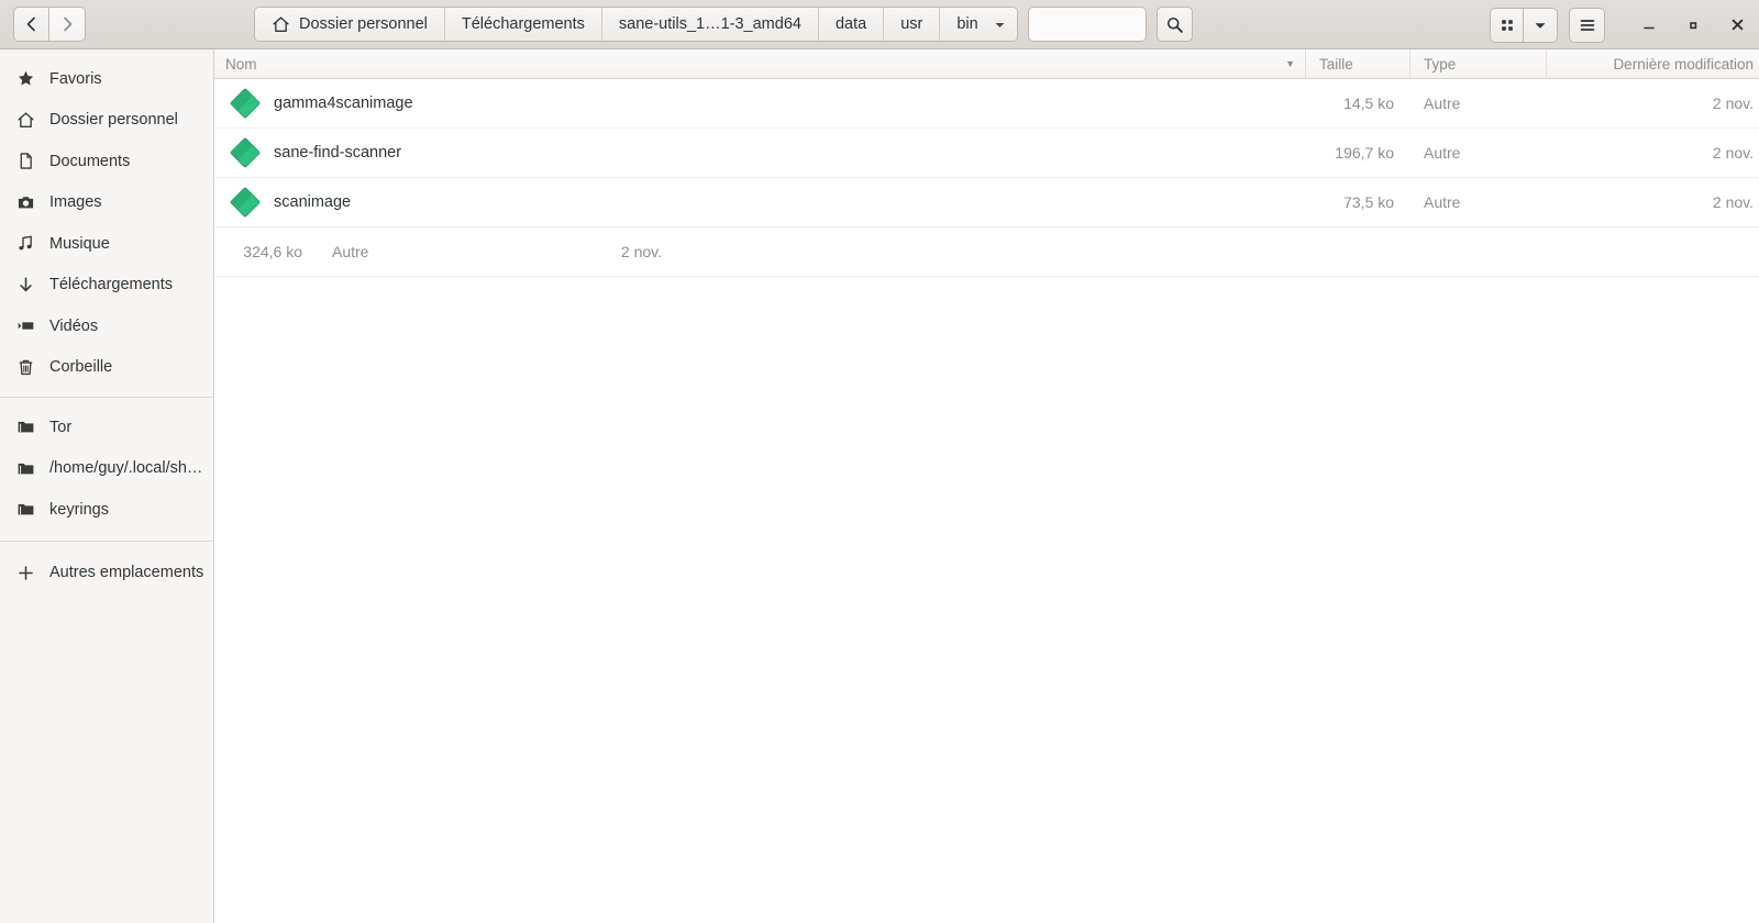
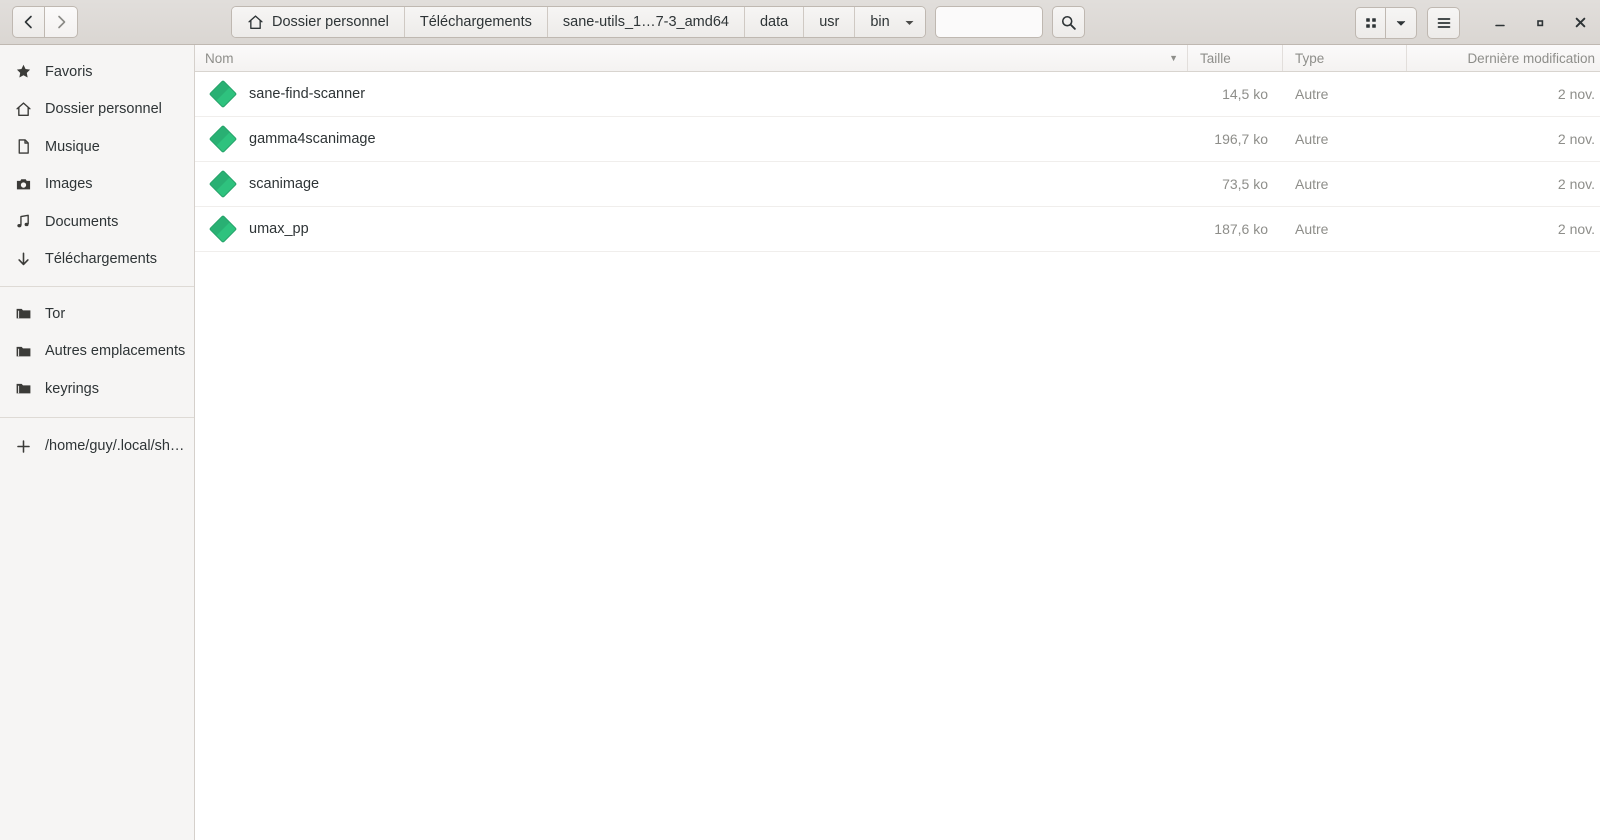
  Dossier personnel
  Téléchargements
- sane-utils_1…1-3_amd64
+ sane-utils_1…7-3_amd64
  data
  usr
  bin
  Favoris
  Dossier personnel
- Documents
+ Musique
  Images
- Musique
+ Documents
  Téléchargements
- Vidéos
- Corbeille
  Tor
- /home/guy/.local/sh…
+ Autres emplacements
  keyrings
- Autres emplacements
+ /home/guy/.local/sh…
  Nom
  ▼
  Taille
  Type
  Dernière modification
- gamma4scanimage
+ sane-find-scanner
  14,5 ko
  Autre
  2 nov.
- sane-find-scanner
+ gamma4scanimage
  196,7 ko
  Autre
  2 nov.
  scanimage
  73,5 ko
  Autre
  2 nov.
+ umax_pp
- 324,6 ko
+ 187,6 ko
  Autre
  2 nov.
